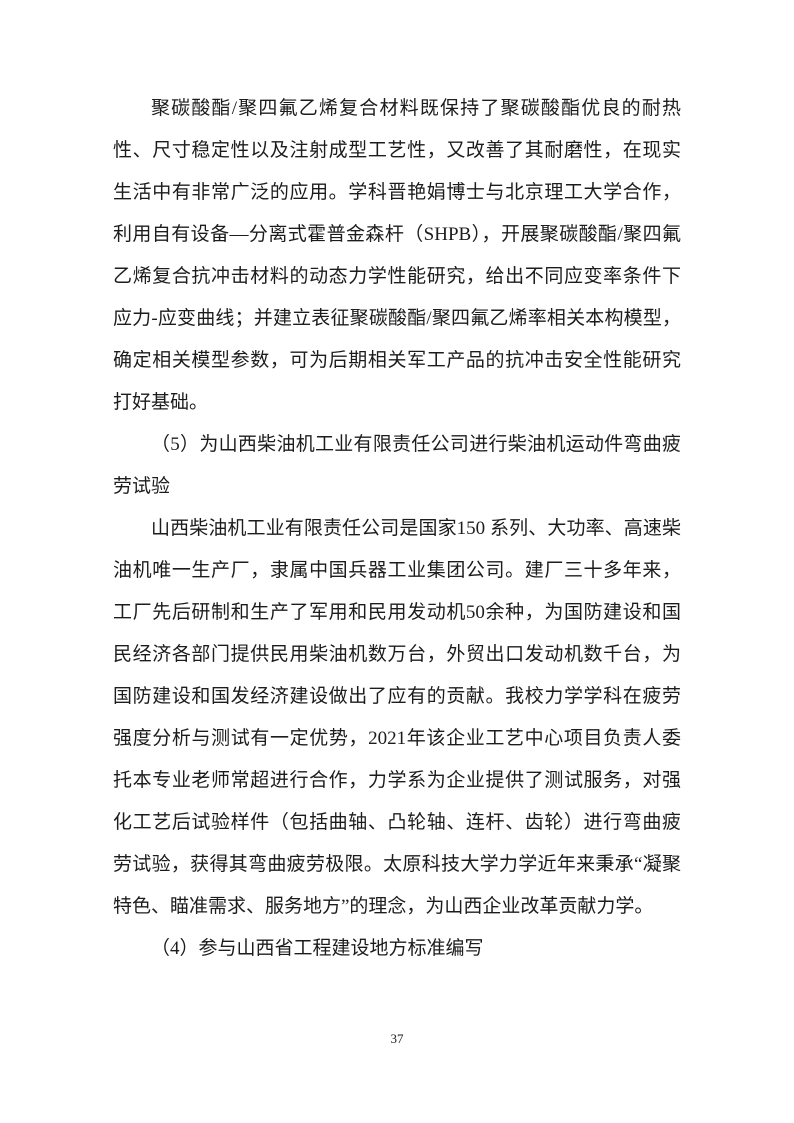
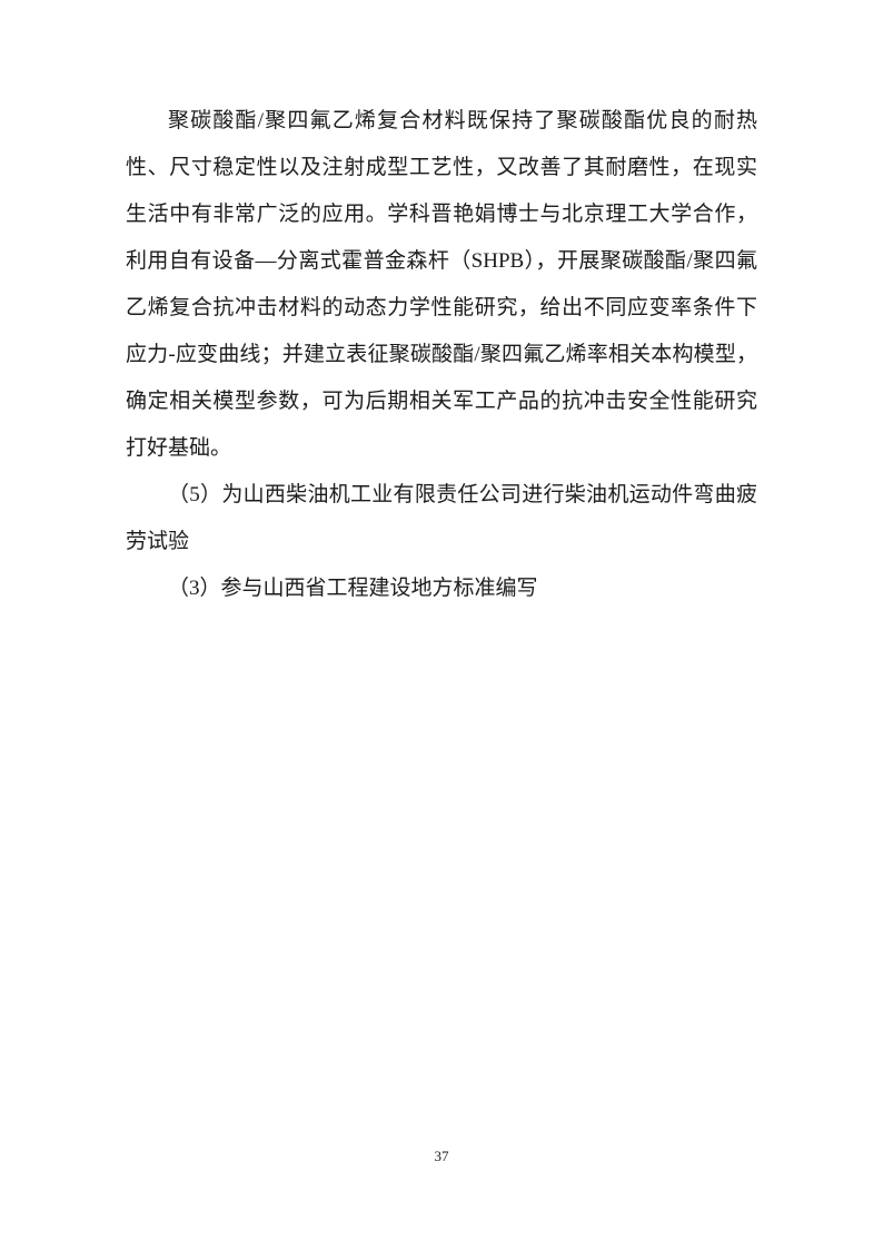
  聚碳酸酯/聚四氟乙烯复合材料既保持了聚碳酸酯优良的耐热性、尺寸稳定性以及注射成型工艺性，又改善了其耐磨性，在现实生活中有非常广泛的应用。学科晋艳娟博士与北京理工大学合作，利用自有设备—分离式霍普金森杆（SHPB），开展聚碳酸酯/聚四氟乙烯复合抗冲击材料的动态力学性能研究，给出不同应变率条件下应力-应变曲线；并建立表征聚碳酸酯/聚四氟乙烯率相关本构模型，确定相关模型参数，可为后期相关军工产品的抗冲击安全性能研究打好基础。
  （5）为山西柴油机工业有限责任公司进行柴油机运动件弯曲疲劳试验
- 山西柴油机工业有限责任公司是国家150 系列、大功率、高速柴油机唯一生产厂，隶属中国兵器工业集团公司。建厂三十多年来，工厂先后研制和生产了军用和民用发动机50余种，为国防建设和国民经济各部门提供民用柴油机数万台，外贸出口发动机数千台，为国防建设和国发经济建设做出了应有的贡献。我校力学学科在疲劳强度分析与测试有一定优势，2021年该企业工艺中心项目负责人委托本专业老师常超进行合作，力学系为企业提供了测试服务，对强化工艺后试验样件（包括曲轴、凸轮轴、连杆、齿轮）进行弯曲疲劳试验，获得其弯曲疲劳极限。太原科技大学力学近年来秉承“凝聚特色、瞄准需求、服务地方”的理念，为山西企业改革贡献力学。
- （4）参与山西省工程建设地方标准编写
+ （3）参与山西省工程建设地方标准编写
  37
